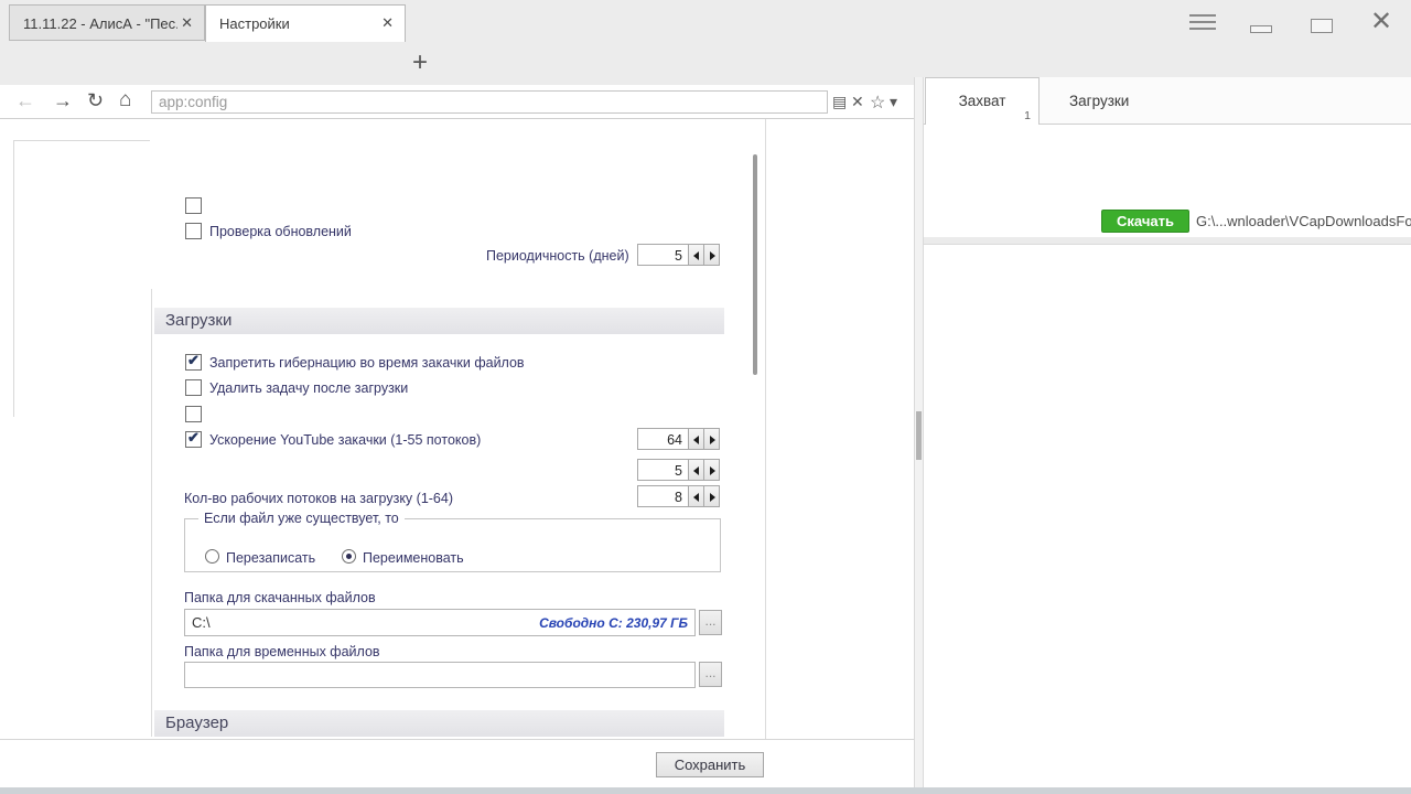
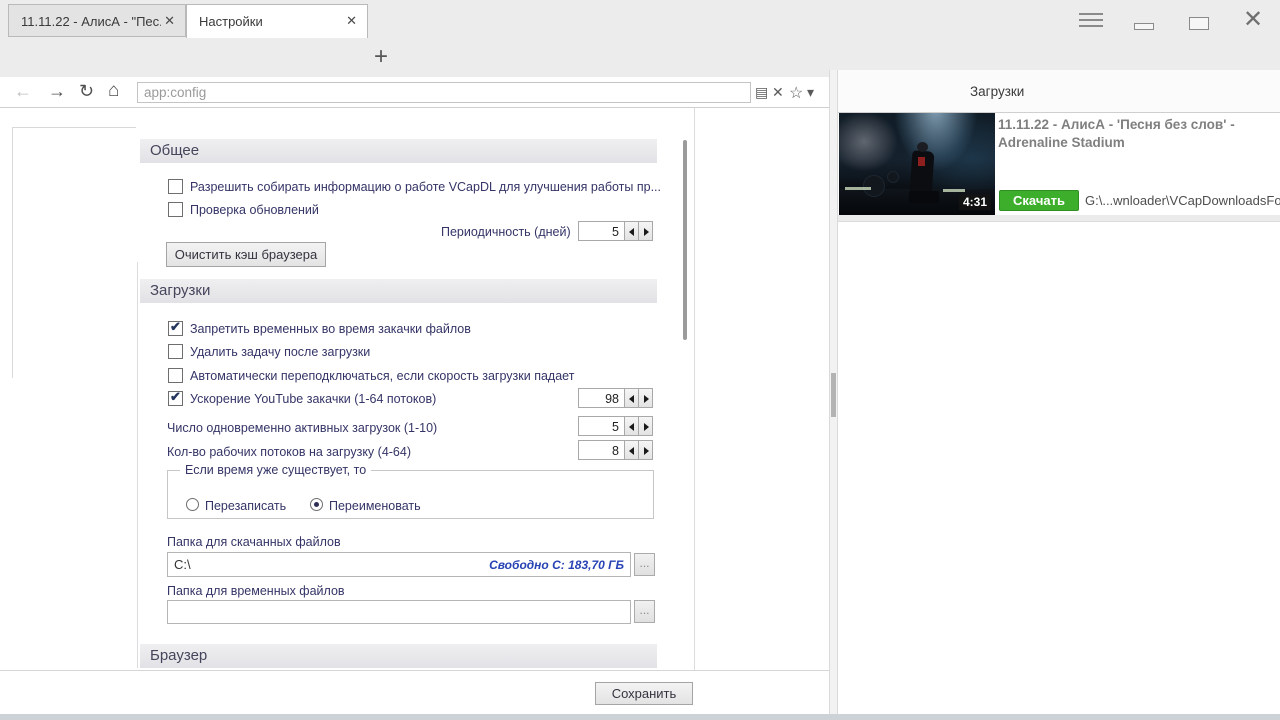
  ✕
  11.11.22 - АлисА - "Пес.
  ✕
  Настройки
  ✕
  +
  ←
  →
  ↻
  ⌂
  app:config
  ▤
  ✕
  ☆
  ▾
+ Общее
+ Разрешить собирать информацию о работе VCapDL для улучшения работы пр...
  Проверка обновлений
  Периодичность (дней)
  5
+ Очистить кэш браузера
  Загрузки
  ✔
- Запретить гибернацию во время закачки файлов
+ Запретить временных во время закачки файлов
  Удалить задачу после загрузки
+ Автоматически переподключаться, если скорость загрузки падает
  ✔
- Ускорение YouTube закачки (1-55 потоков)
+ Ускорение YouTube закачки (1-64 потоков)
- 64
+ 98
+ Число одновременно активных загрузок (1-10)
  5
- Кол-во рабочих потоков на загрузку (1-64)
+ Кол-во рабочих потоков на загрузку (4-64)
  8
- Если файл уже существует, то
+ Если время уже существует, то
  Перезаписать
  Переименовать
  Папка для скачанных файлов
  C:\
- Свободно C: 230,97 ГБ
+ Свободно C: 183,70 ГБ
  ...
  Папка для временных файлов
  ...
  Браузер
  Сохранить
- Захват
- 1
  Загрузки
+ 4:31
+ 11.11.22 - АлисА - 'Песня без слов' - Adrenaline Stadium
  Скачать
  G:\...wnloader\VCapDownloadsFo
